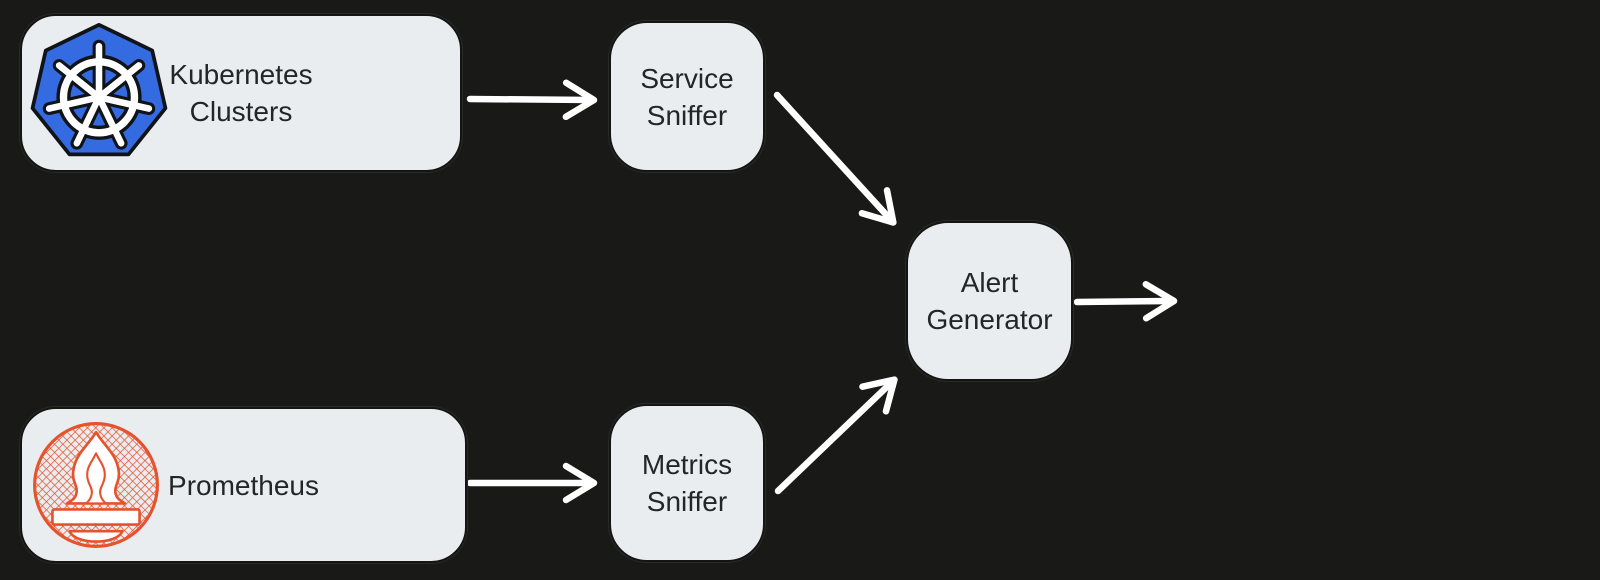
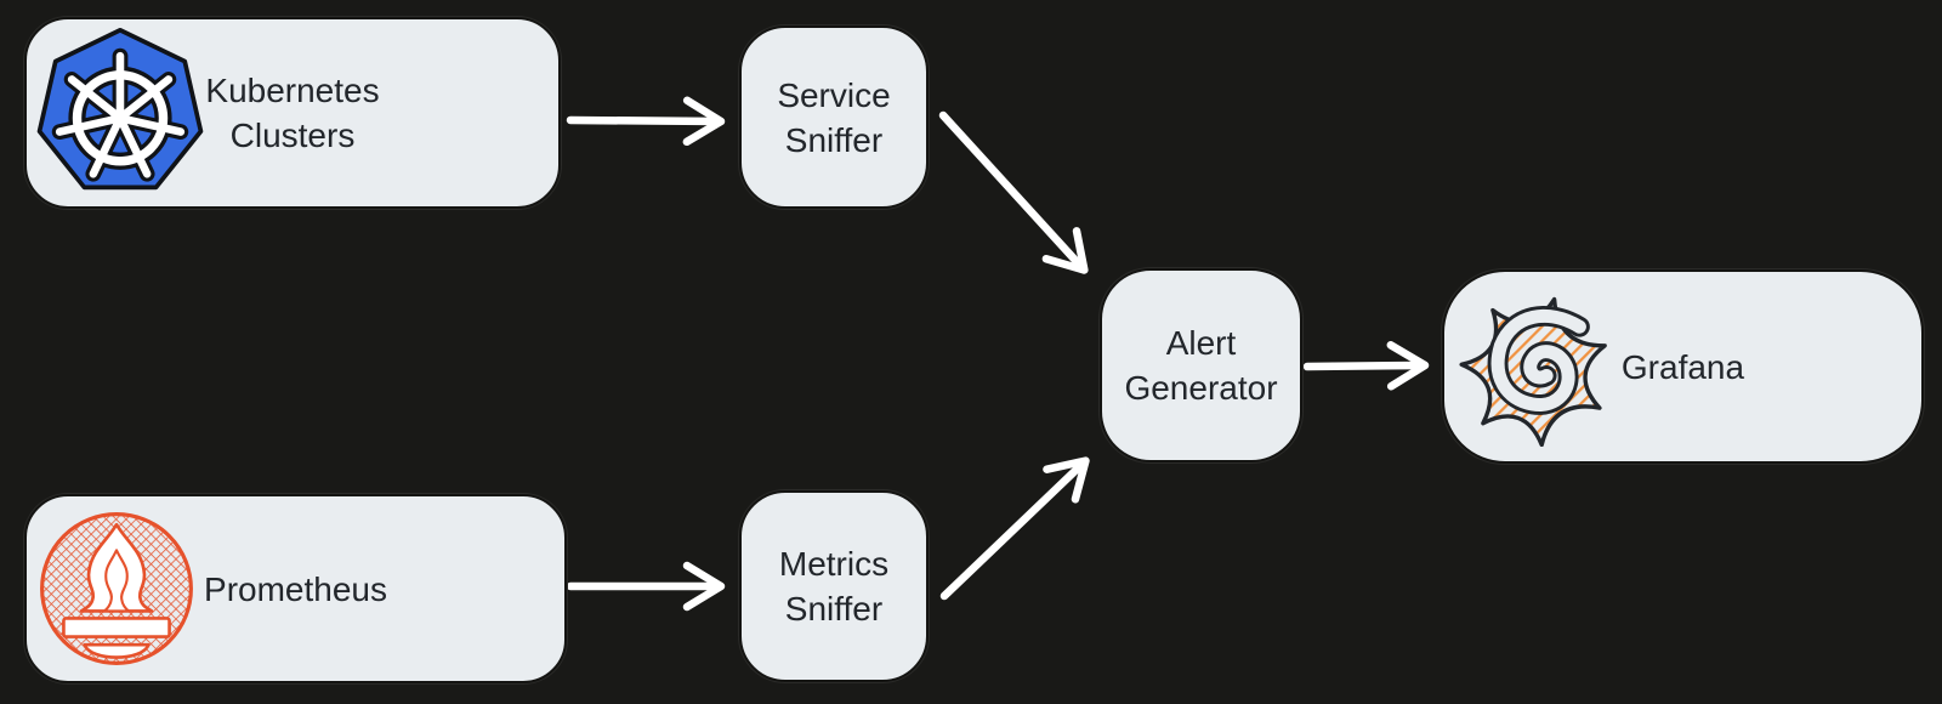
  Kubernetes
  Clusters
  Service
  Sniffer
  Alert
  Generator
+ Grafana
  Prometheus
  Metrics
  Sniffer
